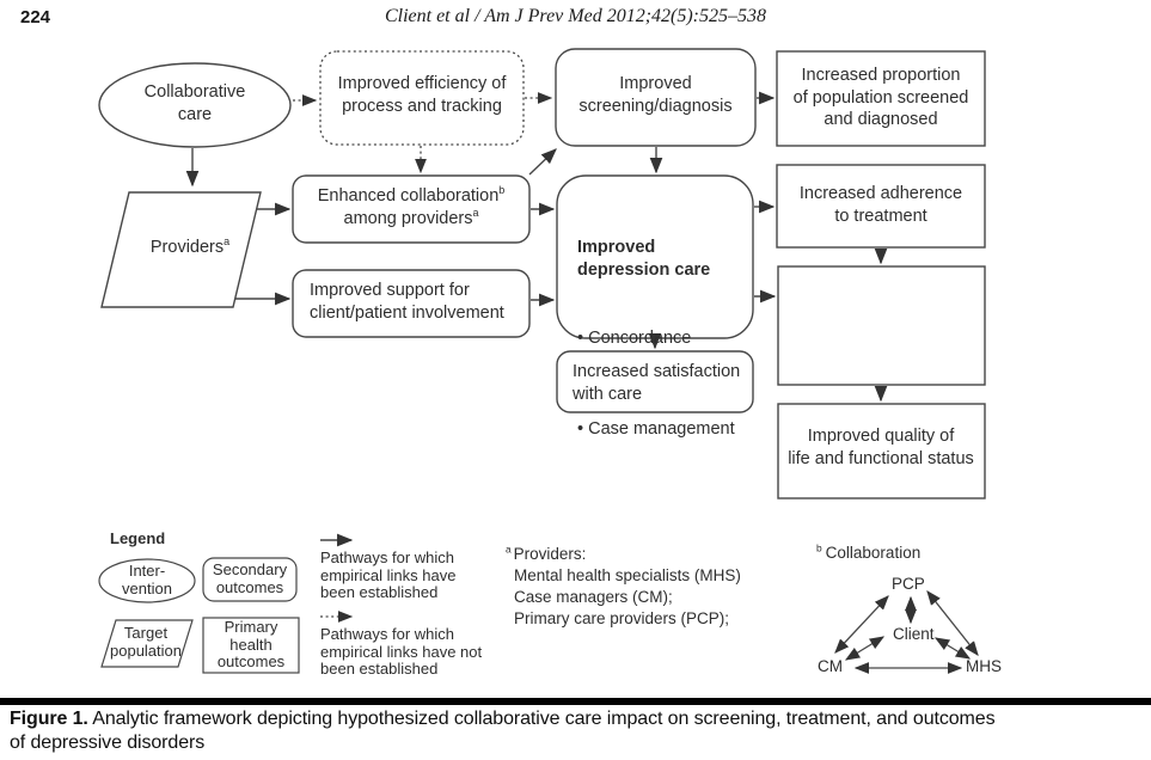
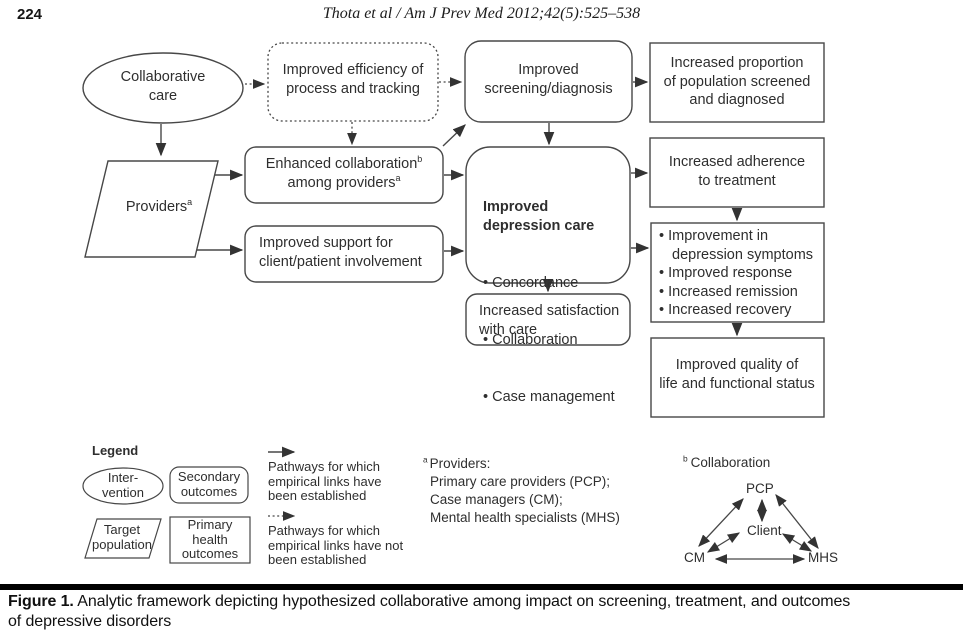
  224
- Client et al / Am J Prev Med 2012;42(5):525–538
+ Thota et al / Am J Prev Med 2012;42(5):525–538
  Collaborative
  care
  Improved efficiency of
  process and tracking
  Improved
  screening/diagnosis
  Increased proportion
  of population screened
  and diagnosed
  Providersa
  Enhanced collaborationb
  among providersa
  Improved support for
  client/patient involvement
  Improved
  depression care
  • Concordance
+ • Collaboration
  • Case management
  Increased adherence
  to treatment
+ • Improvement in depression symptoms
+ • Improved response
+ • Increased remission
+ • Increased recovery
  Increased satisfaction
  with care
  Improved quality of
  life and functional status
  Legend
  Inter-
  vention
  Secondary
  outcomes
  Target
  population
  Primary
  health
  outcomes
  Pathways for which
  empirical links have
  been established
  Pathways for which
  empirical links have not
  been established
  a Providers:
- Mental health specialists (MHS)
+ Primary care providers (PCP);
  Case managers (CM);
- Primary care providers (PCP);
+ Mental health specialists (MHS)
  b Collaboration
  PCP
  Client
  CM
  MHS
- Figure 1. Analytic framework depicting hypothesized collaborative care impact on screening, treatment, and outcomes
+ Figure 1. Analytic framework depicting hypothesized collaborative among impact on screening, treatment, and outcomes
  of depressive disorders
